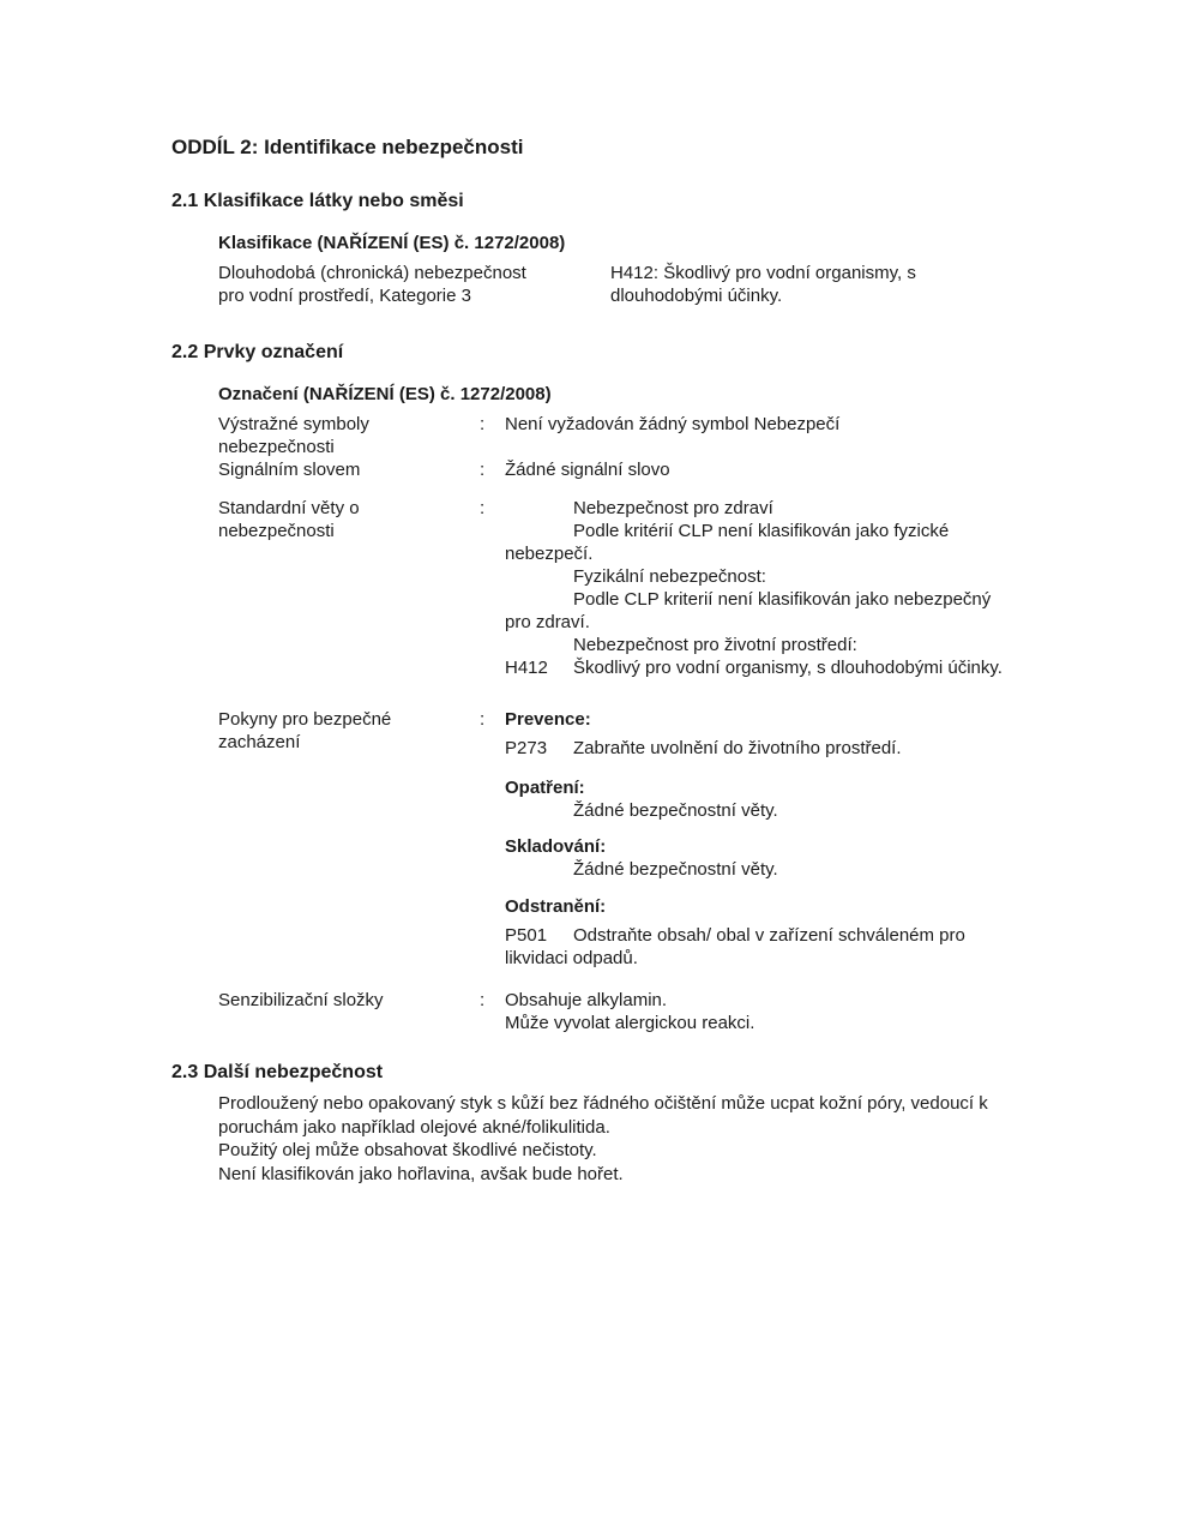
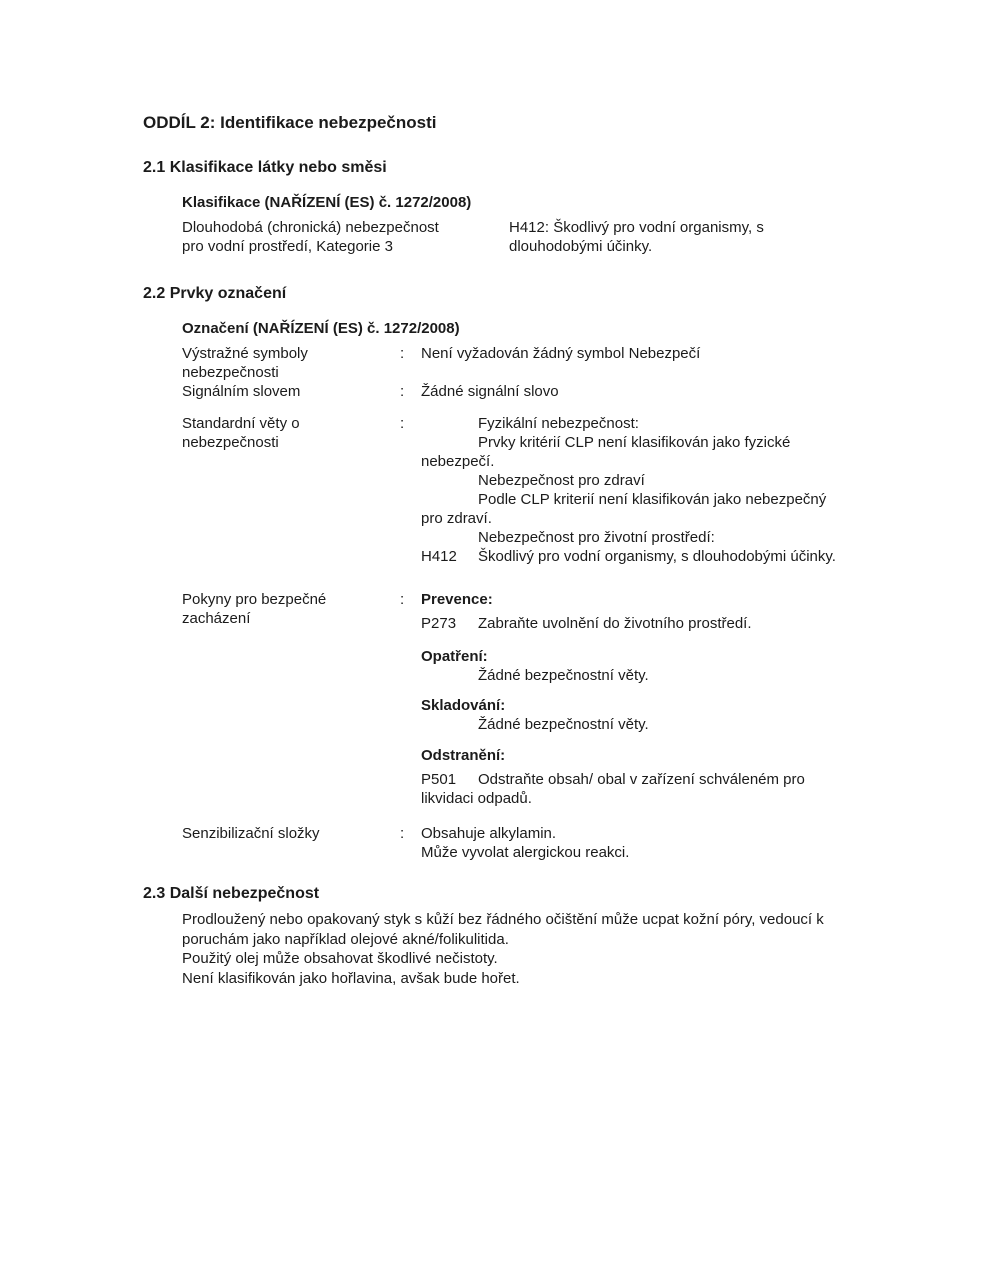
  ODDÍL 2: Identifikace nebezpečnosti
  2.1 Klasifikace látky nebo směsi
  Klasifikace (NAŘÍZENÍ (ES) č. 1272/2008)
  Dlouhodobá (chronická) nebezpečnost
  pro vodní prostředí, Kategorie 3
  H412: Škodlivý pro vodní organismy, s
  dlouhodobými účinky.
  2.2 Prvky označení
  Označení (NAŘÍZENÍ (ES) č. 1272/2008)
  Výstražné symboly
  nebezpečnosti
  :
  Není vyžadován žádný symbol Nebezpečí
  Signálním slovem
  :
  Žádné signální slovo
  Standardní věty o
  nebezpečnosti
  :
- Nebezpečnost pro zdraví
+ Fyzikální nebezpečnost:
- Podle kritérií CLP není klasifikován jako fyzické
+ Prvky kritérií CLP není klasifikován jako fyzické
  nebezpečí.
- Fyzikální nebezpečnost:
+ Nebezpečnost pro zdraví
  Podle CLP kriterií není klasifikován jako nebezpečný
  pro zdraví.
  Nebezpečnost pro životní prostředí:
  H412
  Škodlivý pro vodní organismy, s dlouhodobými účinky.
  Pokyny pro bezpečné
  zacházení
  :
  Prevence:
  P273
  Zabraňte uvolnění do životního prostředí.
  Opatření:
  Žádné bezpečnostní věty.
  Skladování:
  Žádné bezpečnostní věty.
  Odstranění:
  P501
  Odstraňte obsah/ obal v zařízení schváleném pro
  likvidaci odpadů.
  Senzibilizační složky
  :
  Obsahuje alkylamin.
  Může vyvolat alergickou reakci.
  2.3 Další nebezpečnost
  Prodloužený nebo opakovaný styk s kůží bez řádného očištění může ucpat kožní póry, vedoucí k
  poruchám jako například olejové akné/folikulitida.
  Použitý olej může obsahovat škodlivé nečistoty.
  Není klasifikován jako hořlavina, avšak bude hořet.
